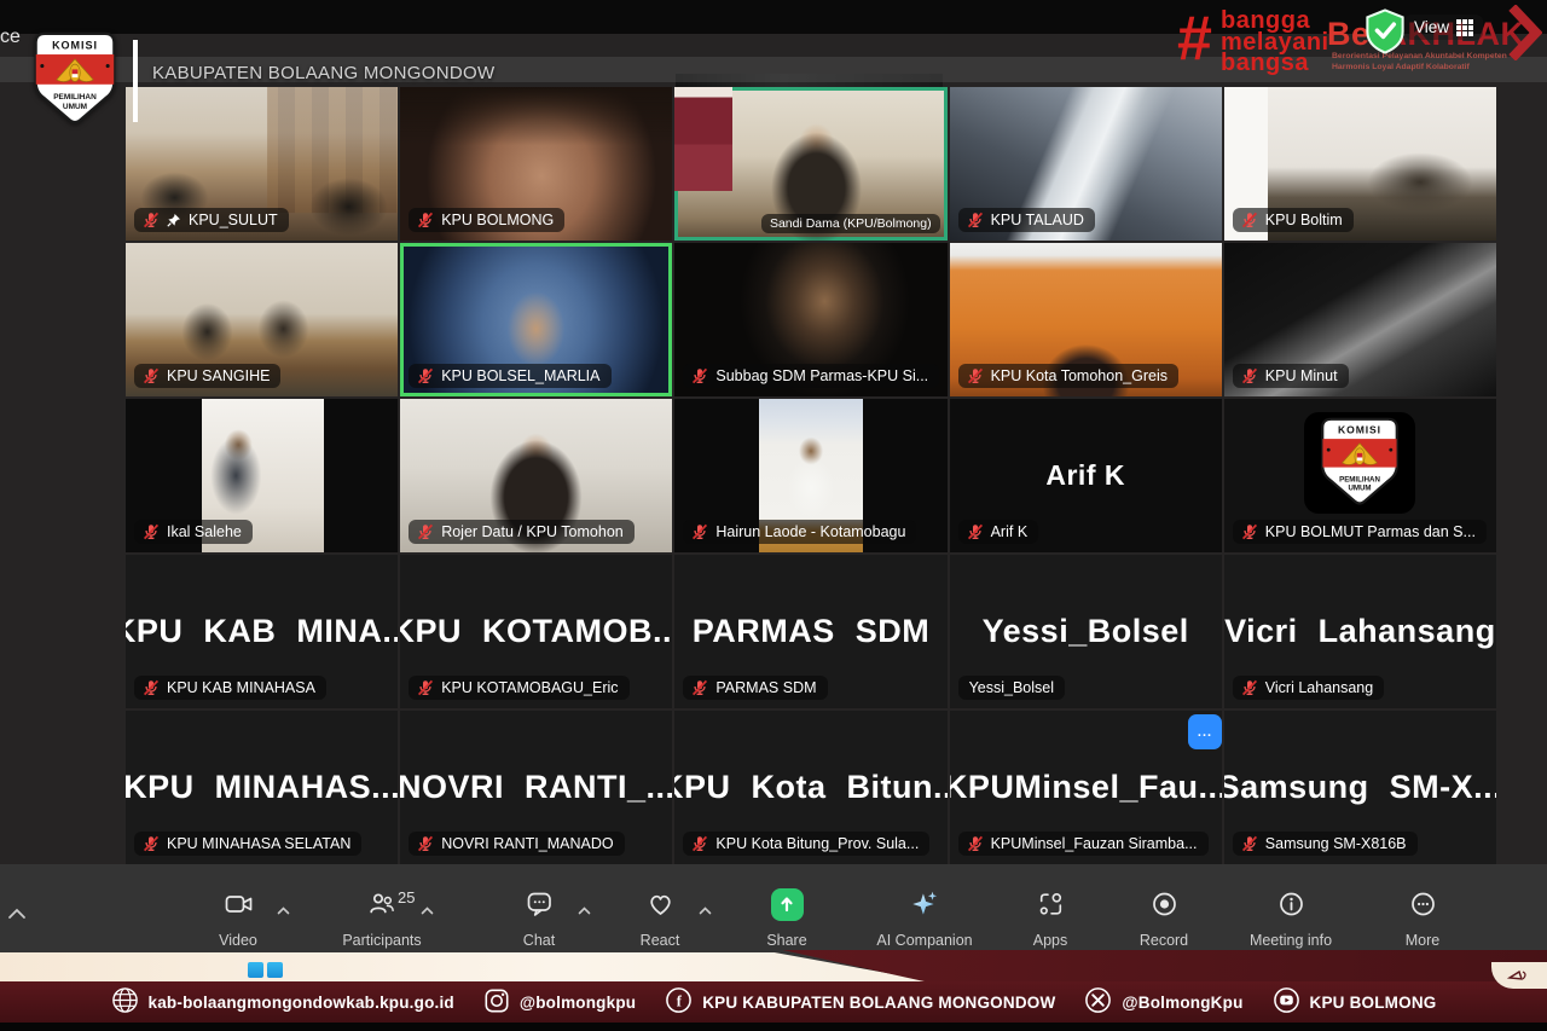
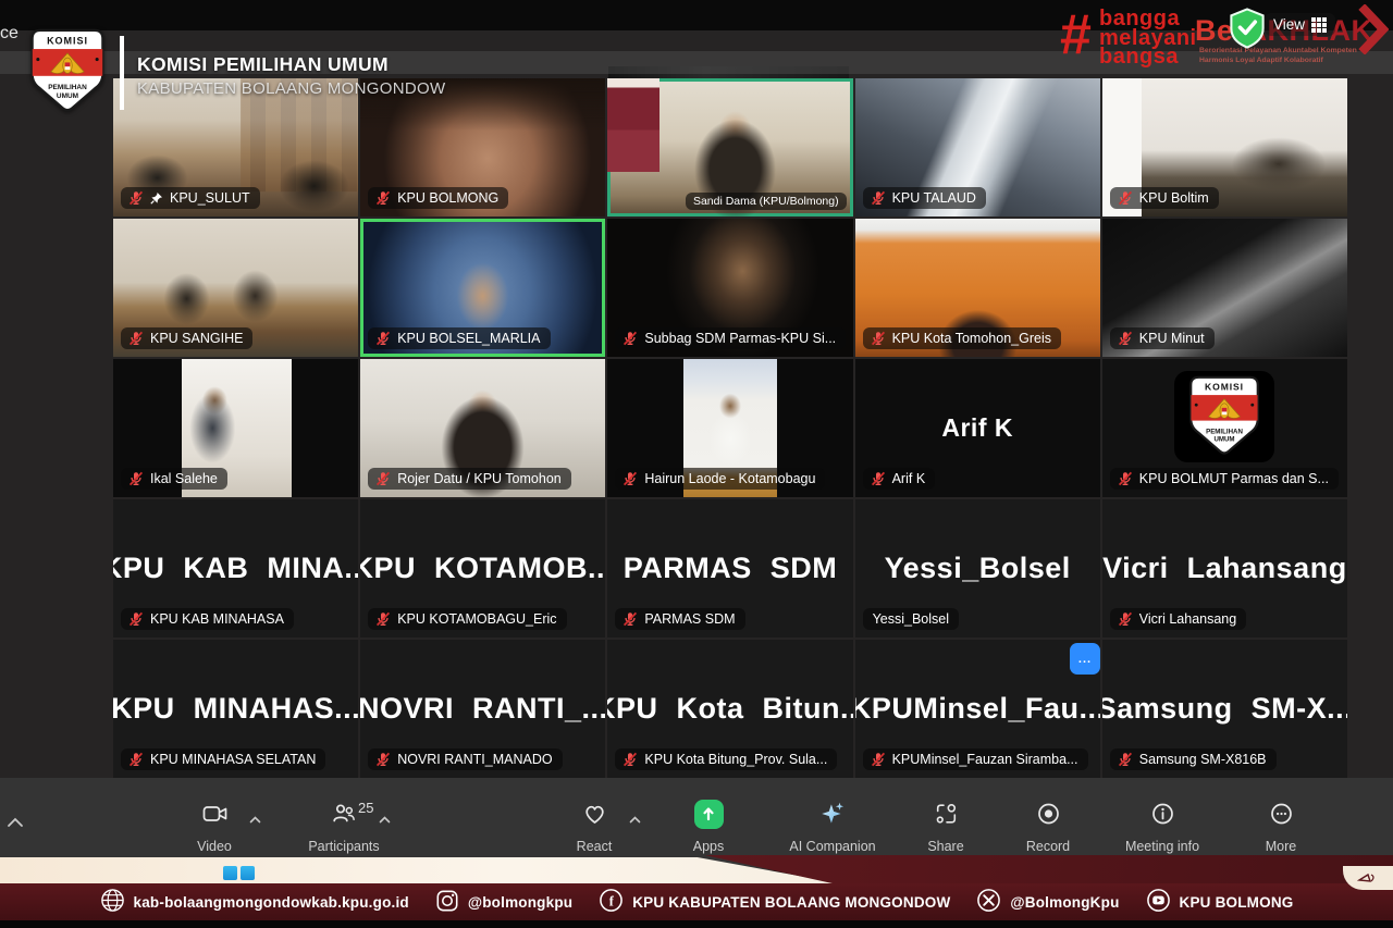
  ce
+ KOMISI PEMILIHAN UMUM
  KABUPATEN BOLAANG MONGONDOW
  #
  bangga
  melayani
  bangsa
  View
  KPU_SULUT
  KPU BOLMONG
  Sandi Dama (KPU/Bolmong)
  KPU TALAUD
  KPU Boltim
  KPU SANGIHE
  KPU BOLSEL_MARLIA
  Subbag SDM Parmas-KPU Si...
  KPU Kota Tomohon_Greis
  KPU Minut
  Ikal Salehe
  Rojer Datu / KPU Tomohon
  Hairun Laode - Kotamobagu
  Arif K
  Arif K
  KPU BOLMUT Parmas dan S...
  PU KAB MINA..
  KPU KAB MINAHASA
  KPU KOTAMOB..
  KPU KOTAMOBAGU_Eric
  PARMAS SDM
  PARMAS SDM
  Yessi_Bolsel
  Yessi_Bolsel
  Vicri Lahansang
  Vicri Lahansang
  KPU MINAHAS...
  KPU MINAHASA SELATAN
  NOVRI RANTI_...
  NOVRI RANTI_MANADO
  PU Kota Bitun.
  KPU Kota Bitung_Prov. Sula...
  KPUMinsel_Fau..
  KPUMinsel_Fauzan Siramba...
  Samsung SM-X..
  Samsung SM-X816B
  ...
  Video
  Participants
  25
- Chat
  React
- Share
+ Apps
  AI Companion
- Apps
+ Share
  Record
  Meeting info
  More
  kab-bolaangmongondowkab.kpu.go.id
  @bolmongkpu
  f
  KPU KABUPATEN BOLAANG MONGONDOW
  @BolmongKpu
  KPU BOLMONG
